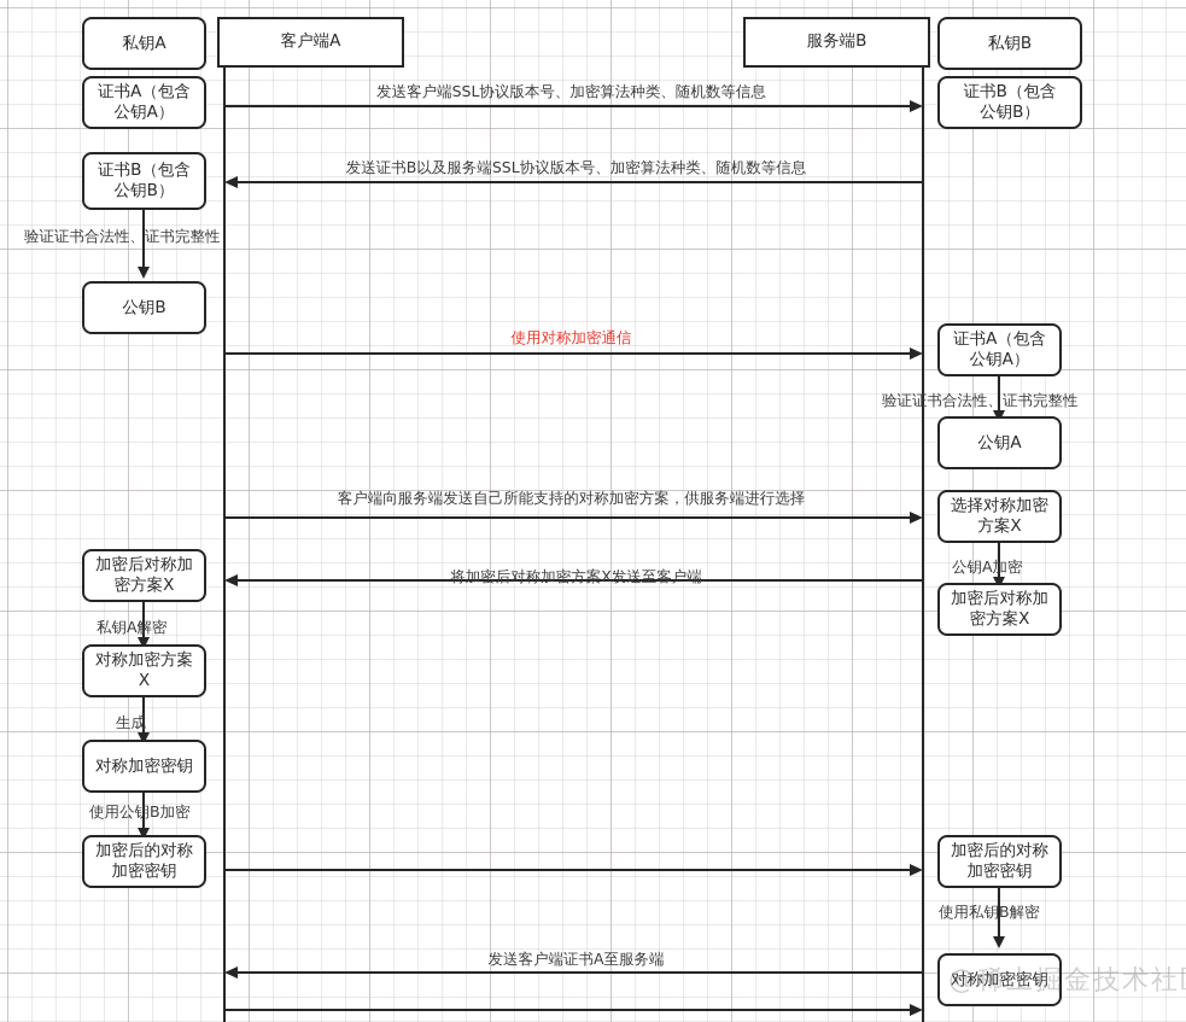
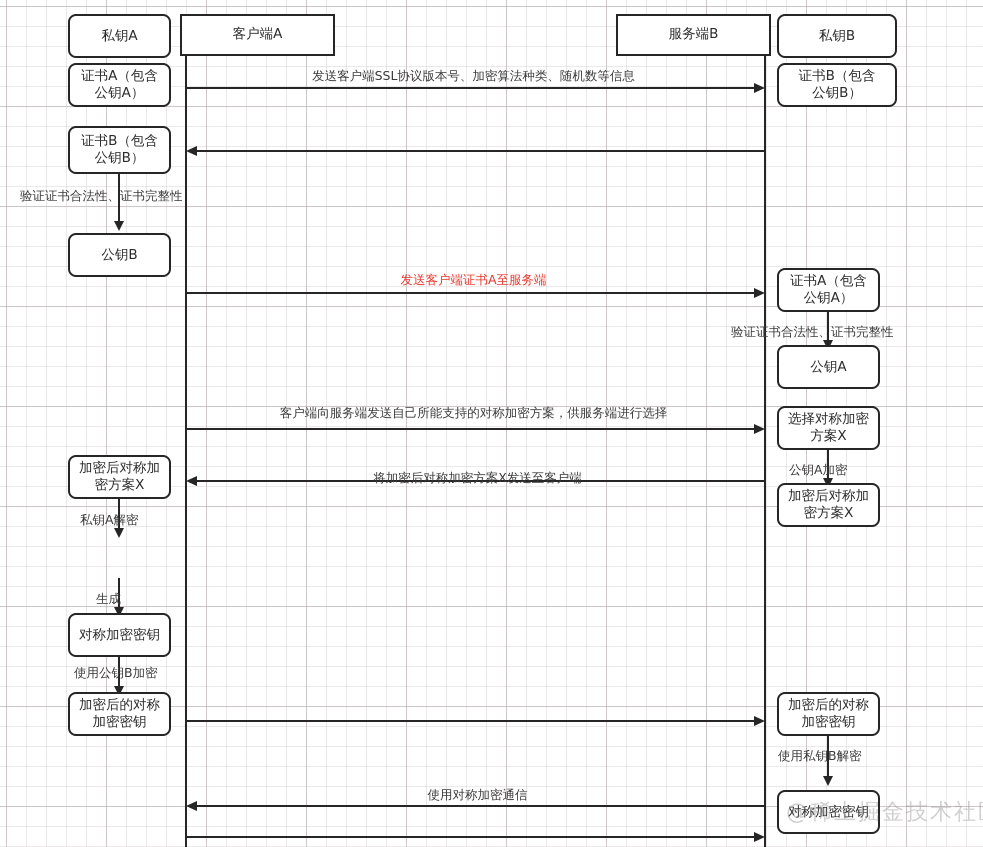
  客户端A
  服务端B
  私钥A
  证书A（包含
  公钥A）
  证书B（包含
  公钥B）
  验证证书合法性、证书完整性
  公钥B
  加密后对称加
  密方案X
  私钥A解密
- 对称加密方案
- X
  生成
  对称加密密钥
  使用公钥B加密
  加密后的对称
  加密密钥
  私钥B
  证书B（包含
  公钥B）
  证书A（包含
  公钥A）
  验证证书合法性、证书完整性
  公钥A
  选择对称加密
  方案X
  公钥A加密
  加密后对称加
  密方案X
  加密后的对称
  加密密钥
  使用私钥B解密
  对称加密密钥
  发送客户端SSL协议版本号、加密算法种类、随机数等信息
- 发送证书B以及服务端SSL协议版本号、加密算法种类、随机数等信息
- 使用对称加密通信
+ 发送客户端证书A至服务端
  客户端向服务端发送自己所能支持的对称加密方案，供服务端进行选择
  将加密后对称加密方案X发送至客户端
- 发送客户端证书A至服务端
+ 使用对称加密通信
  @稀土掘金技术社
